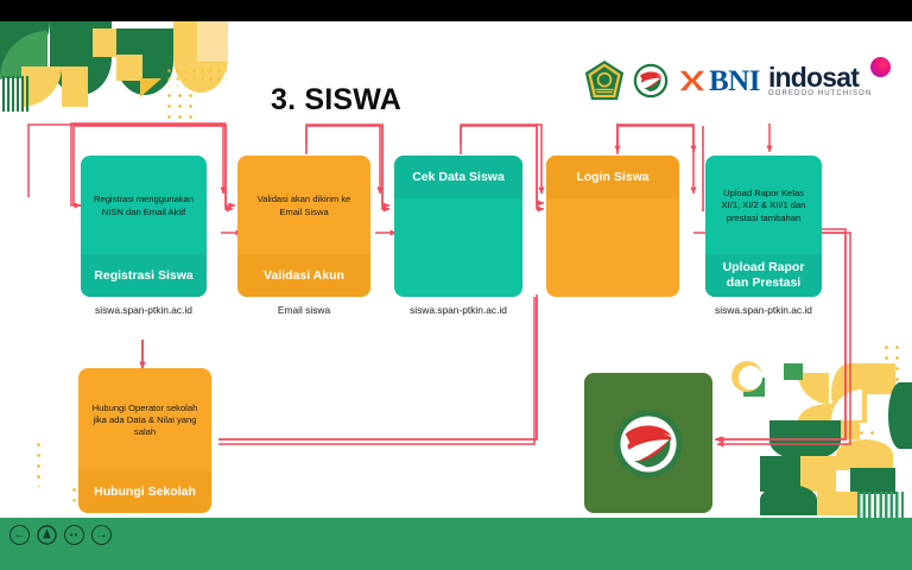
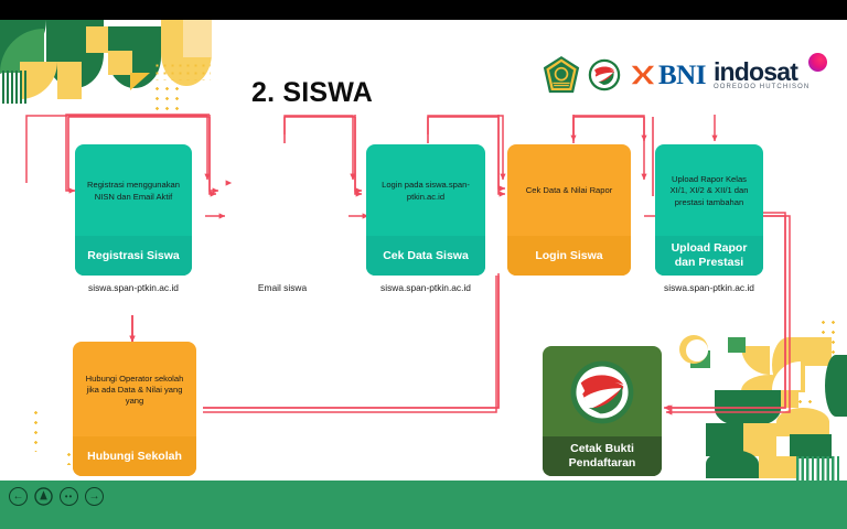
- 3. SISWA
+ 2. SISWA
  BNI
  indosat
  Registrasi menggunakan NISN dan Email Aktif
  Registrasi Siswa
  siswa.span-ptkin.ac.id
- Validasi akan dikirim ke Email Siswa
- Validasi Akun
  Email siswa
+ Login pada siswa.span-ptkin.ac.id
  Cek Data Siswa
  siswa.span-ptkin.ac.id
+ Cek Data & Nilai Rapor
  Login Siswa
  Upload Rapor Kelas XI/1, XI/2 & XII/1 dan prestasi tambahan
  Upload Rapor dan Prestasi
  siswa.span-ptkin.ac.id
- Hubungi Operator sekolah jika ada Data & Nilai yang salah
+ Hubungi Operator sekolah jika ada Data & Nilai yang yang
  Hubungi Sekolah
+ Cetak Bukti Pendaftaran
  ←
  ••
  →
